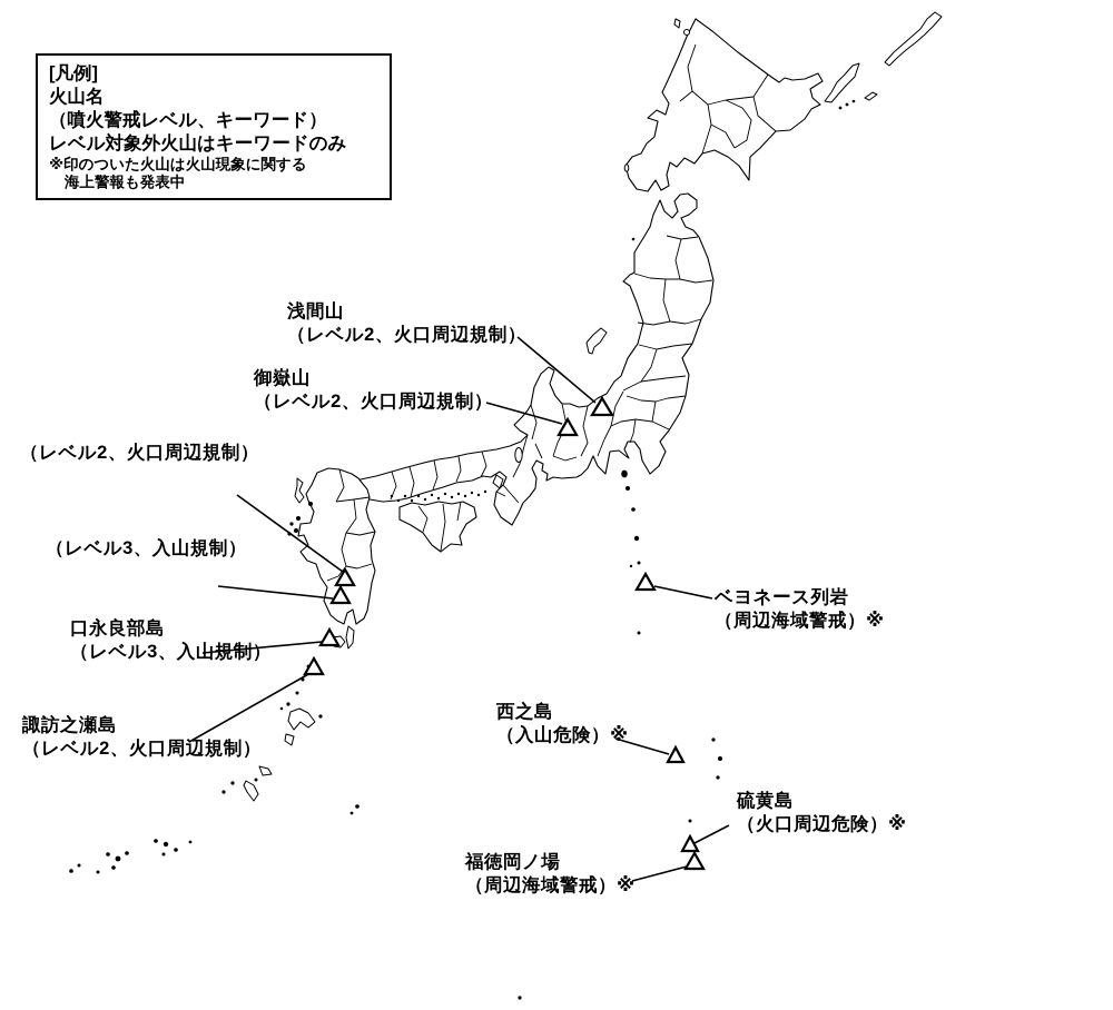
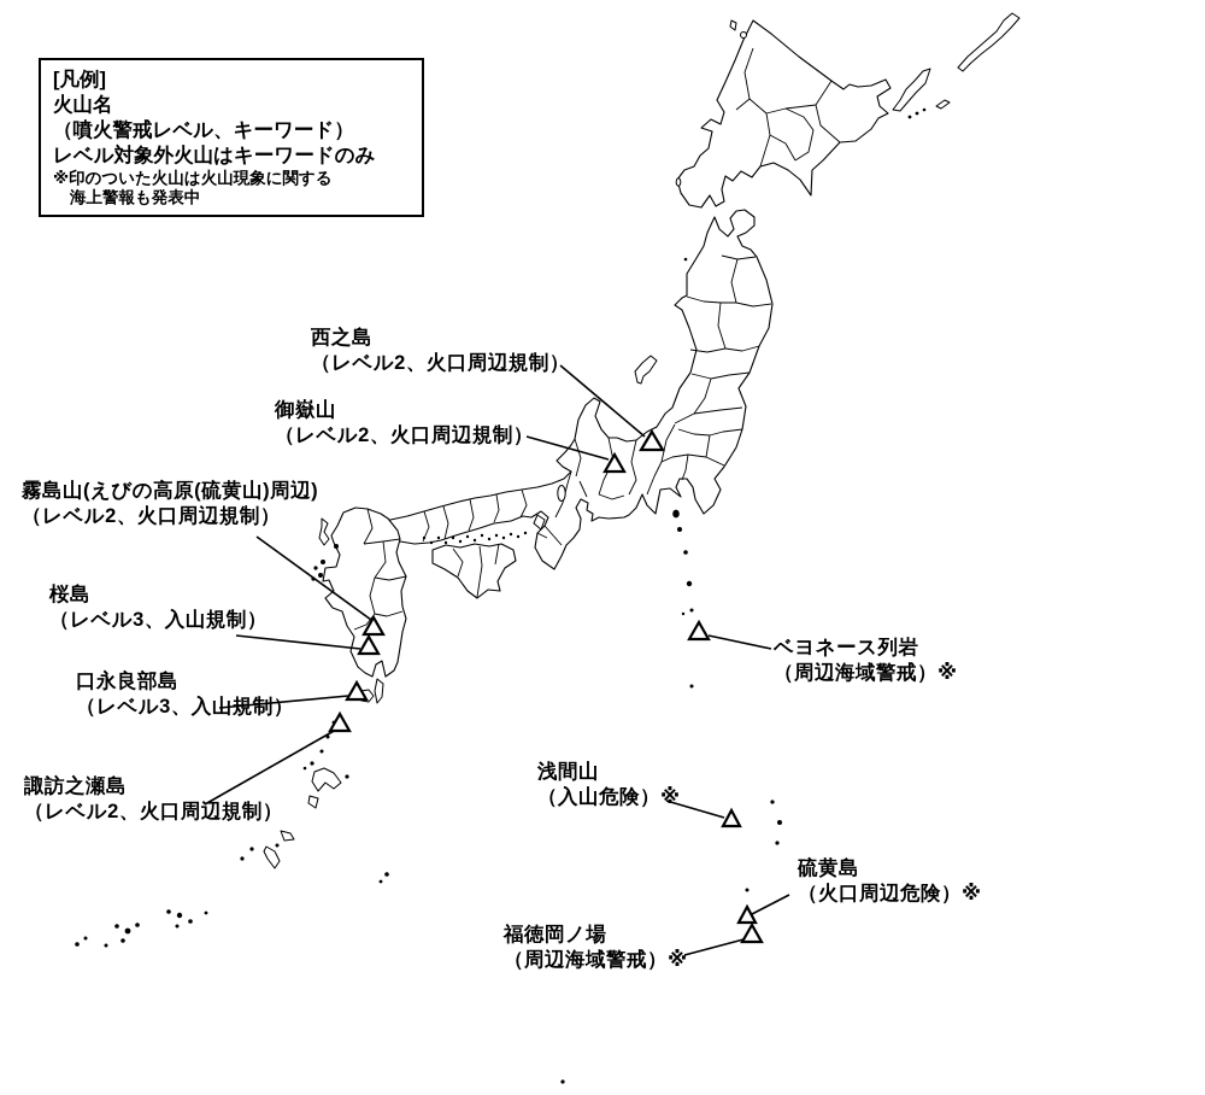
  [凡例]
  火山名
  （噴火警戒レベル、キーワード）
  レベル対象外火山はキーワードのみ
  ※印のついた火山は火山現象に関する
  海上警報も発表中
- 浅間山
+ 西之島
  （レベル2、火口周辺規制）
  御嶽山
  （レベル2、火口周辺規制）
+ 霧島山(えびの高原(硫黄山)周辺)
  （レベル2、火口周辺規制）
+ 桜島
  （レベル3、入山規制）
  口永良部島
  （レベル3、入山規制）
  諏訪之瀬島
  （レベル2、火口周辺規制）
  ベヨネース列岩
  （周辺海域警戒）※
- 西之島
+ 浅間山
  （入山危険）※
  硫黄島
  （火口周辺危険）※
  福徳岡ノ場
  （周辺海域警戒）※
